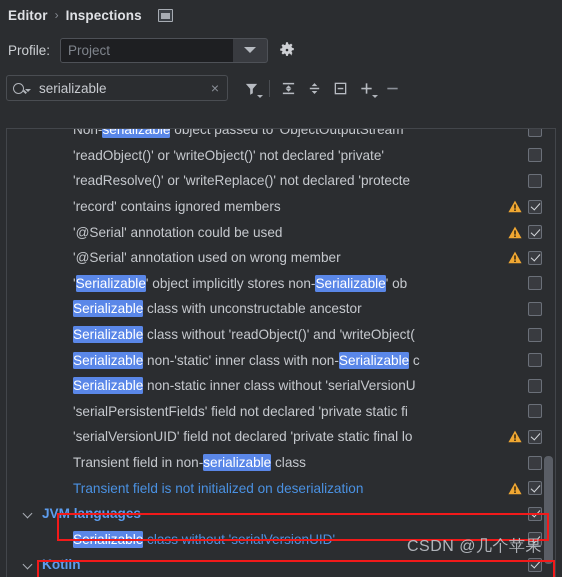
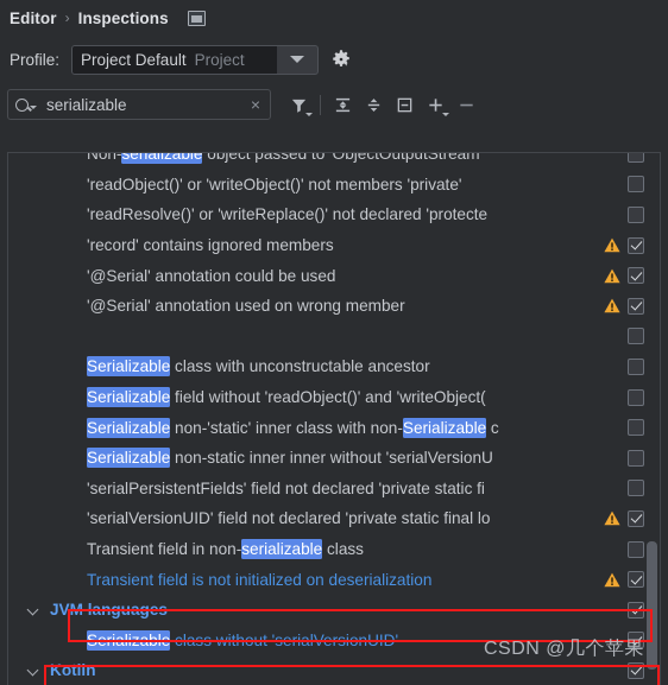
  Editor
  ›
  Inspections
  Profile:
+ Project Default
  Project
  serializable
  ×
  Non-serializable object passed to 'ObjectOutputStream
- 'readObject()' or 'writeObject()' not declared 'private'
+ 'readObject()' or 'writeObject()' not members 'private'
  'readResolve()' or 'writeReplace()' not declared 'protecte
  'record' contains ignored members
  '@Serial' annotation could be used
  '@Serial' annotation used on wrong member
- 'Serializable' object implicitly stores non-Serializable' ob
  Serializable class with unconstructable ancestor
- Serializable class without 'readObject()' and 'writeObject(
+ Serializable field without 'readObject()' and 'writeObject(
  Serializable non-'static' inner class with non-Serializable c
- Serializable non-static inner class without 'serialVersionU
+ Serializable non-static inner inner without 'serialVersionU
  'serialPersistentFields' field not declared 'private static fi
  'serialVersionUID' field not declared 'private static final lo
  Transient field in non-serializable class
  Transient field is not initialized on deserialization
  JVM languages
  Serializable class without 'serialVersionUID'
  Kotlin
  CSDN @几个苹果
